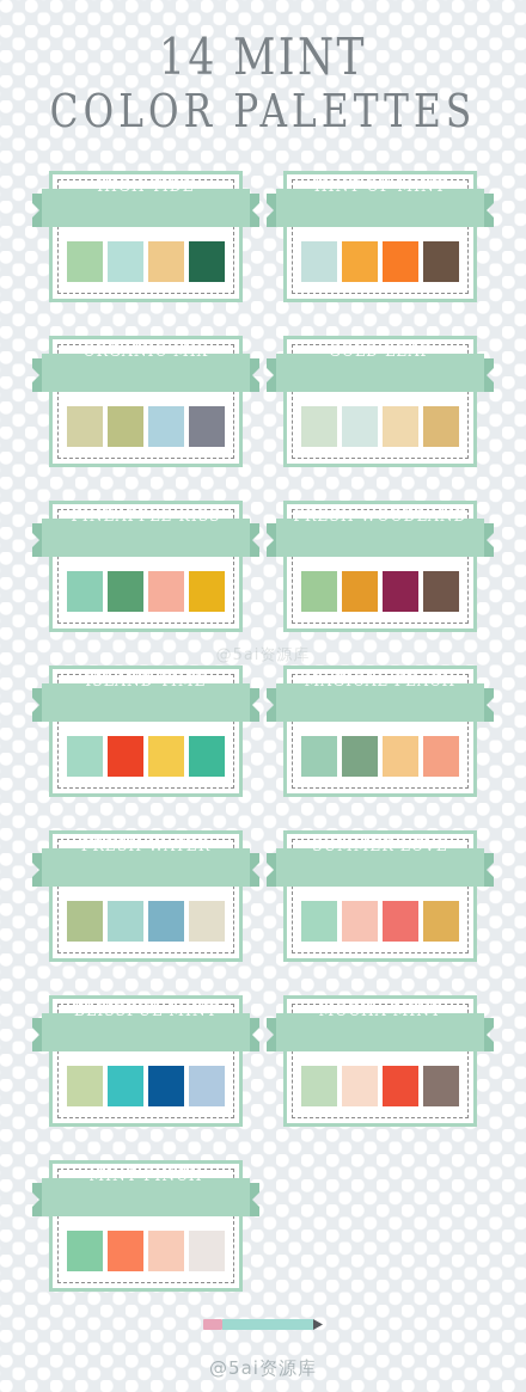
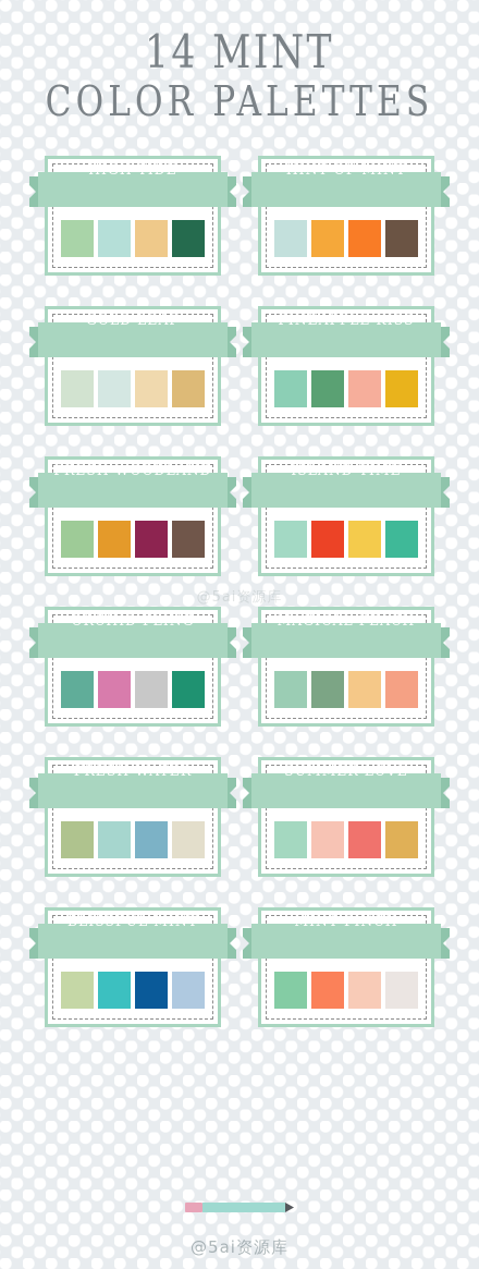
  14 MINT
  COLOR PALETTES
  HIGH TIDE
  HINT OF MINT
- ORGANIC MIX
  GOLD LEAF
  PINEAPPLE KISS
  FRESH WOODLAND
  ISLAND TIME
+ ORCHID FLING
  MAGICAL PEACH
  FRESH WATER
  SUMMER LOVE
  BLISSFUL MINT
- MOCHA MINT
  MINT PINCH
  @5ai资源库
  @5ai资源库
